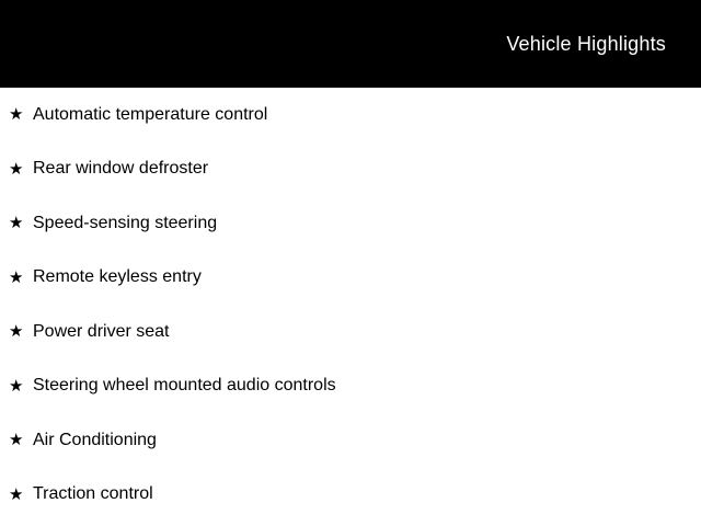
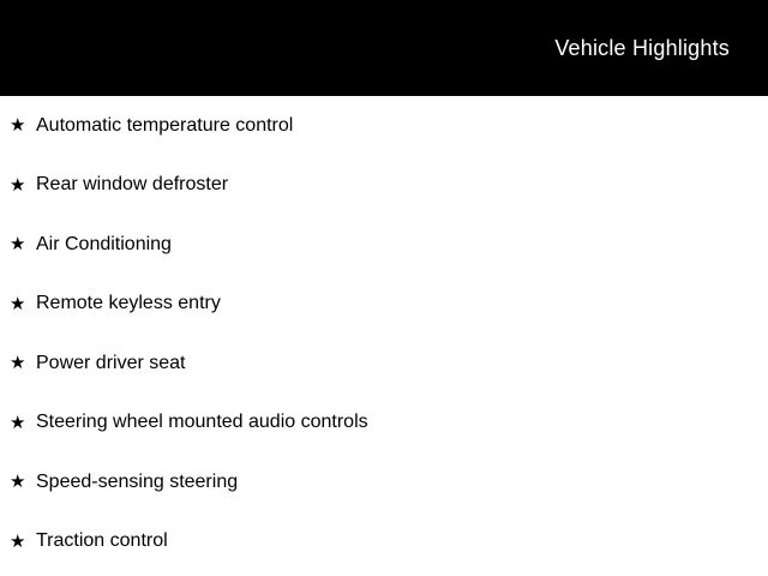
  Vehicle Highlights
  ★
  Automatic temperature control
  ★
  Rear window defroster
  ★
- Speed-sensing steering
+ Air Conditioning
  ★
  Remote keyless entry
  ★
  Power driver seat
  ★
  Steering wheel mounted audio controls
  ★
- Air Conditioning
+ Speed-sensing steering
  ★
  Traction control
